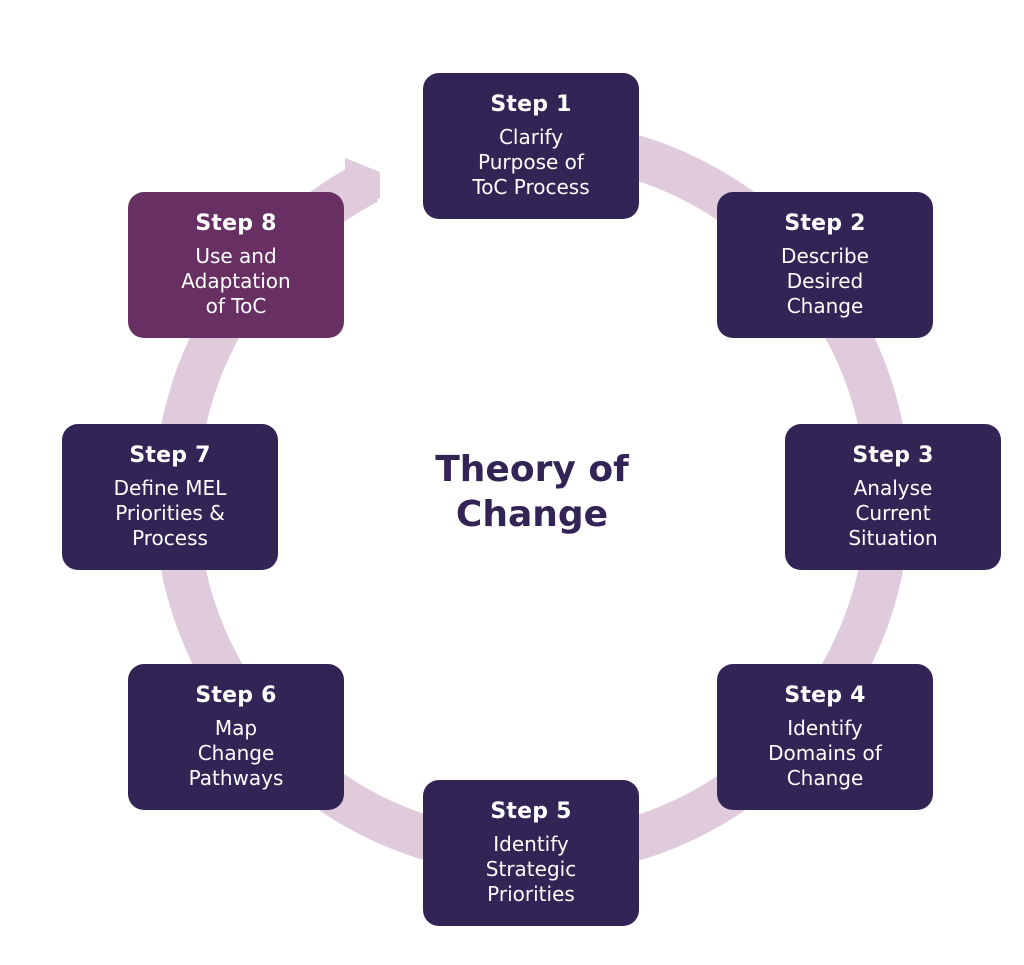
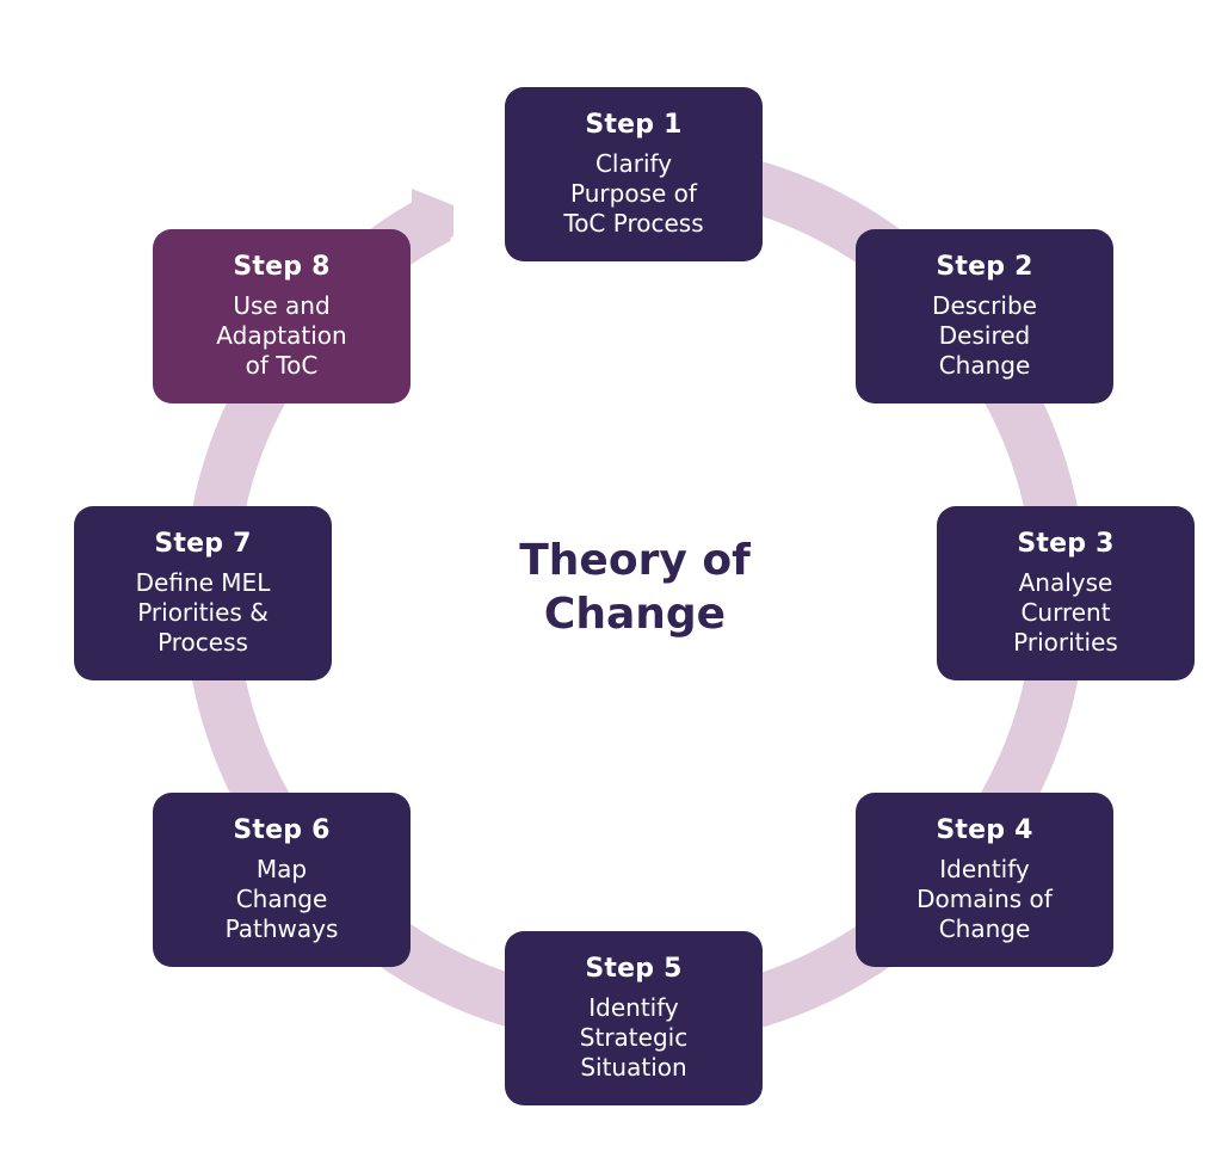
  Theory of
  Change
  Step 1
  Clarify
  Purpose of
  ToC Process
  Step 2
  Describe
  Desired
  Change
  Step 3
  Analyse
  Current
- Situation
+ Priorities
  Step 4
  Identify
  Domains of
  Change
  Step 5
  Identify
  Strategic
- Priorities
+ Situation
  Step 6
  Map
  Change
  Pathways
  Step 7
  Define MEL
  Priorities &
  Process
  Step 8
  Use and
  Adaptation
  of ToC
